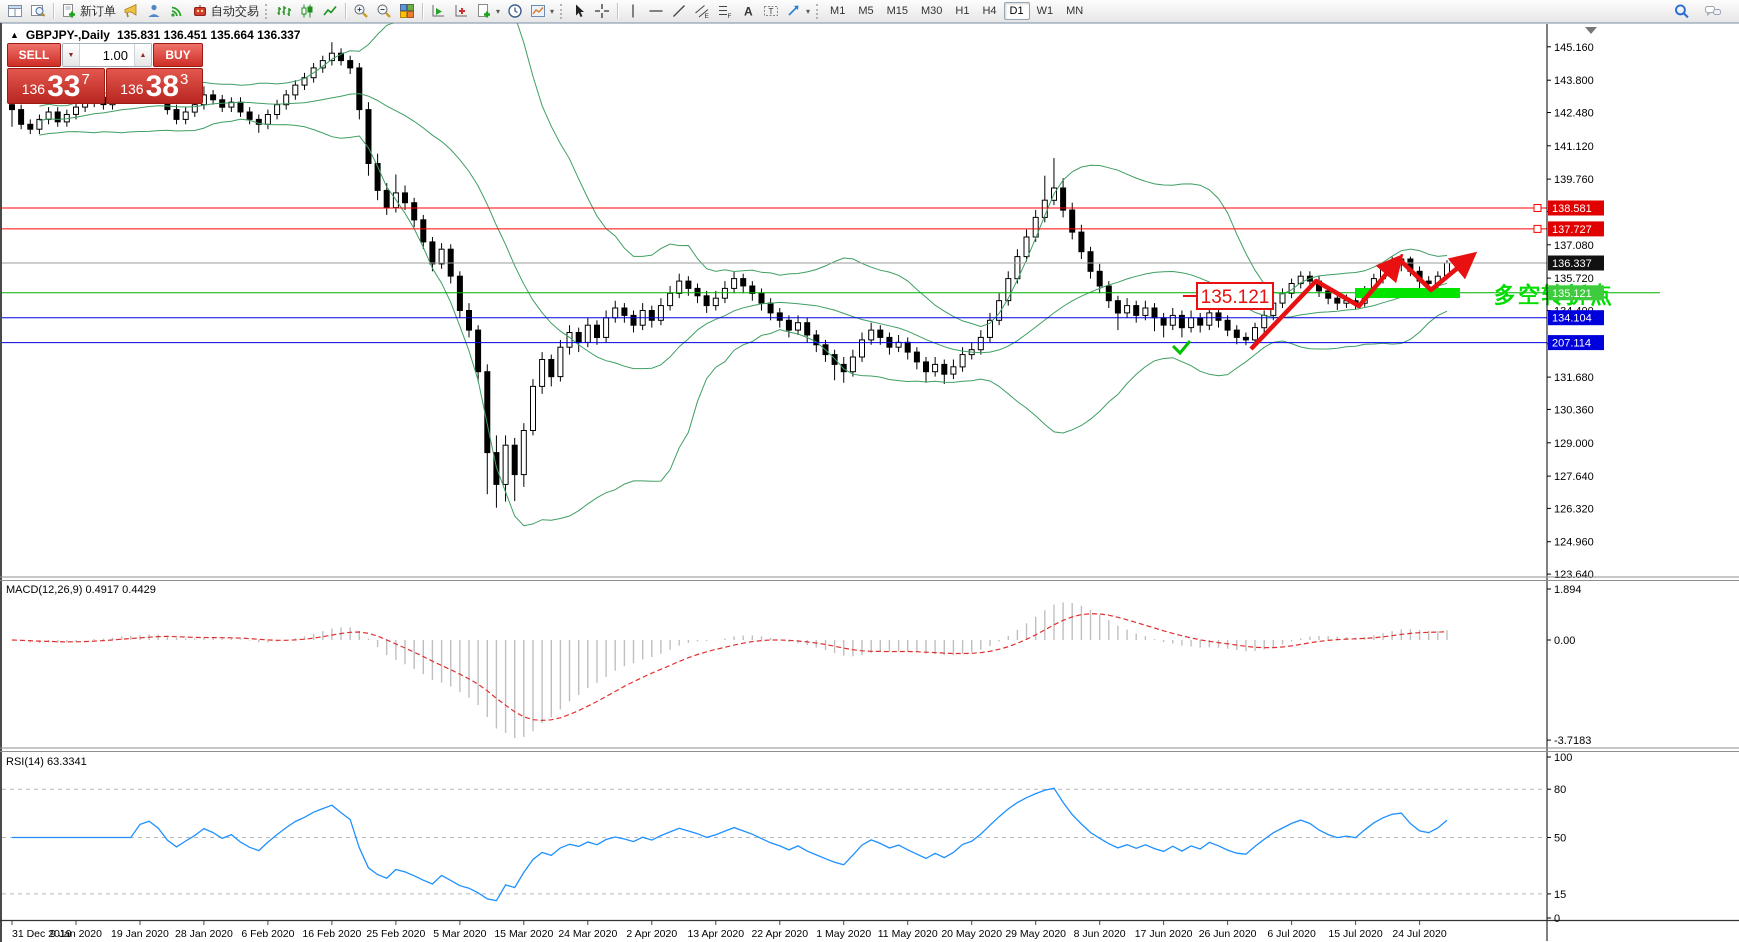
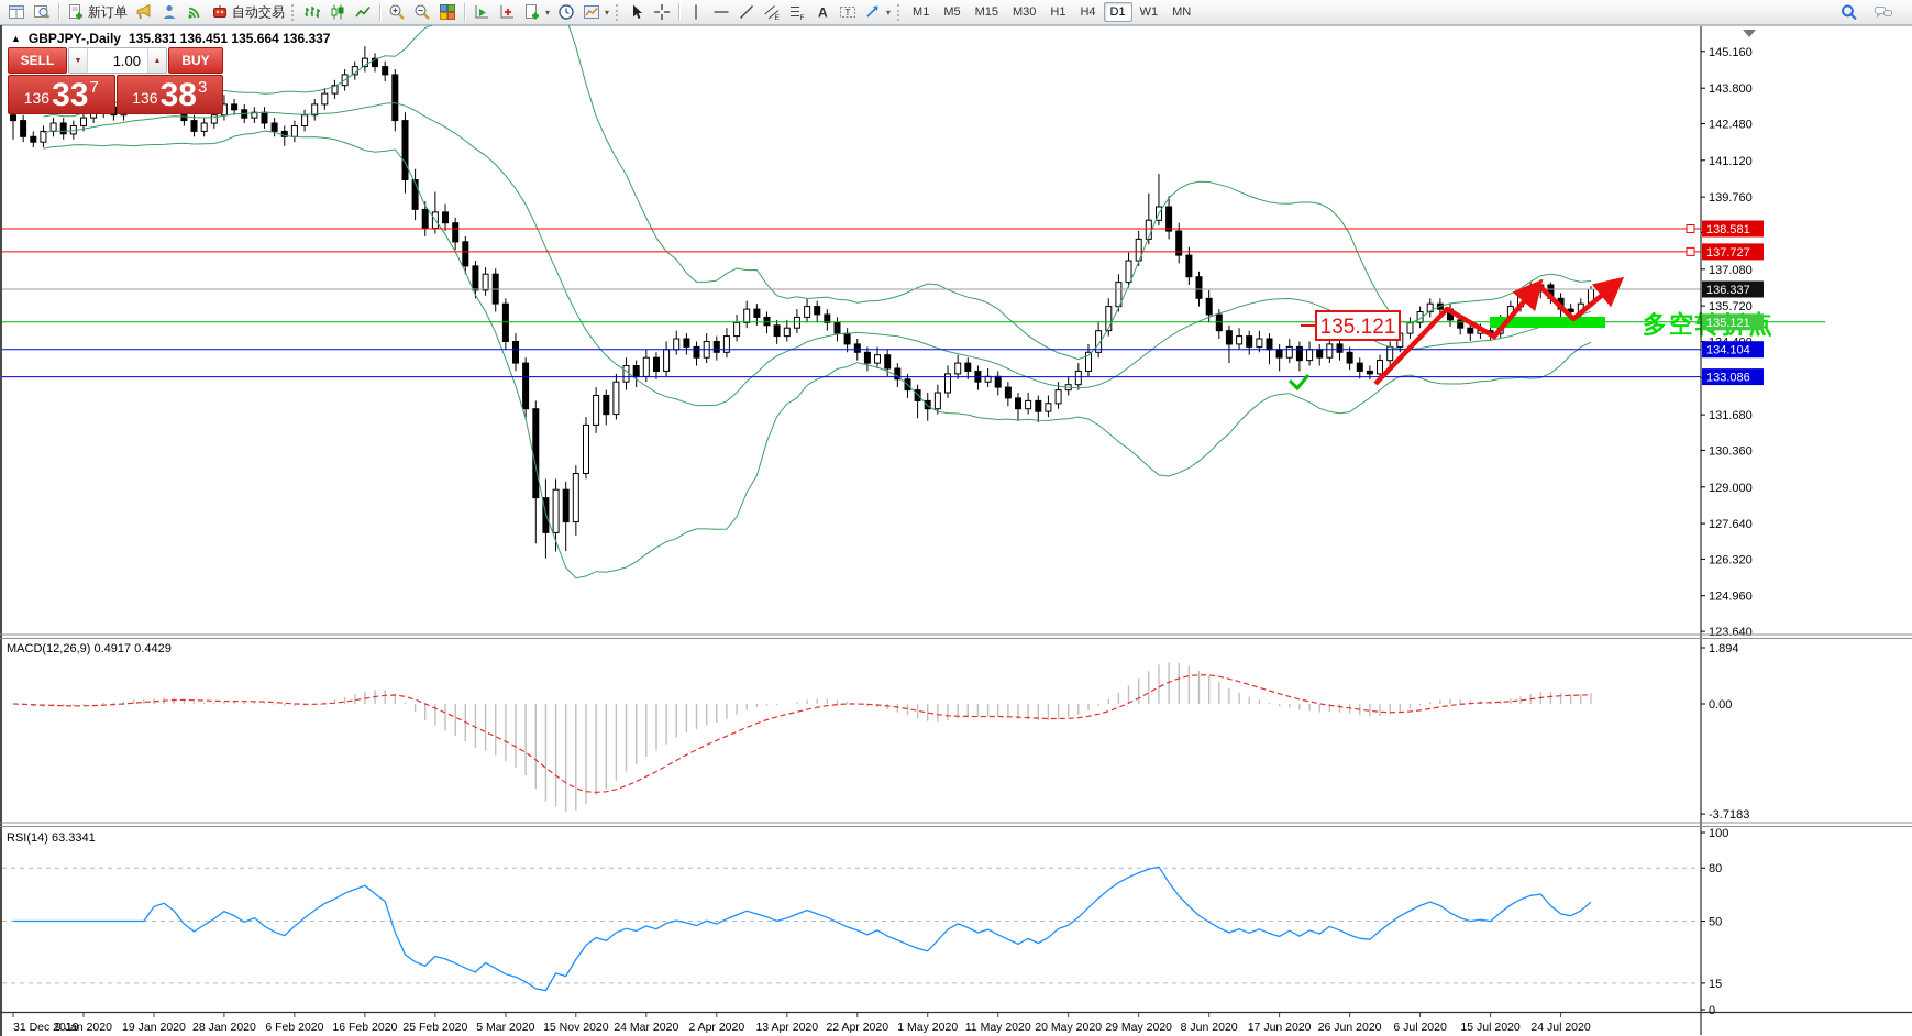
  新订单
  自动交易
  ▾
  ▾
  A
  T
  ▾
  M1
  M5
  M15
  M30
  H1
  H4
  D1
  W1
  MN
  135.121
  145.160
  143.800
  142.480
  141.120
  139.760
  137.080
  135.720
  131.680
  130.360
  129.000
  127.640
  126.320
  124.960
  123.640
  138.581
  137.727
  136.337
  135.121
  134.104
- 207.114
+ 133.086
  1.894
  0.00
  -3.7183
  100
  80
  50
  15
  0
  31 Dec 2019
  9 Jan 2020
  19 Jan 2020
  28 Jan 2020
  6 Feb 2020
  16 Feb 2020
  25 Feb 2020
  5 Mar 2020
- 15 Mar 2020
+ 15 Nov 2020
  24 Mar 2020
  2 Apr 2020
  13 Apr 2020
  22 Apr 2020
  1 May 2020
  11 May 2020
  20 May 2020
  29 May 2020
  8 Jun 2020
  17 Jun 2020
  26 Jun 2020
  6 Jul 2020
  15 Jul 2020
  24 Jul 2020
  ▲
  GBPJPY-,Daily
  135.831 136.451 135.664 136.337
  SELL
  1.00
  BUY
  136
  33
  7
  136
  38
  3
  MACD(12,26,9) 0.4917 0.4429
  RSI(14) 63.3341
